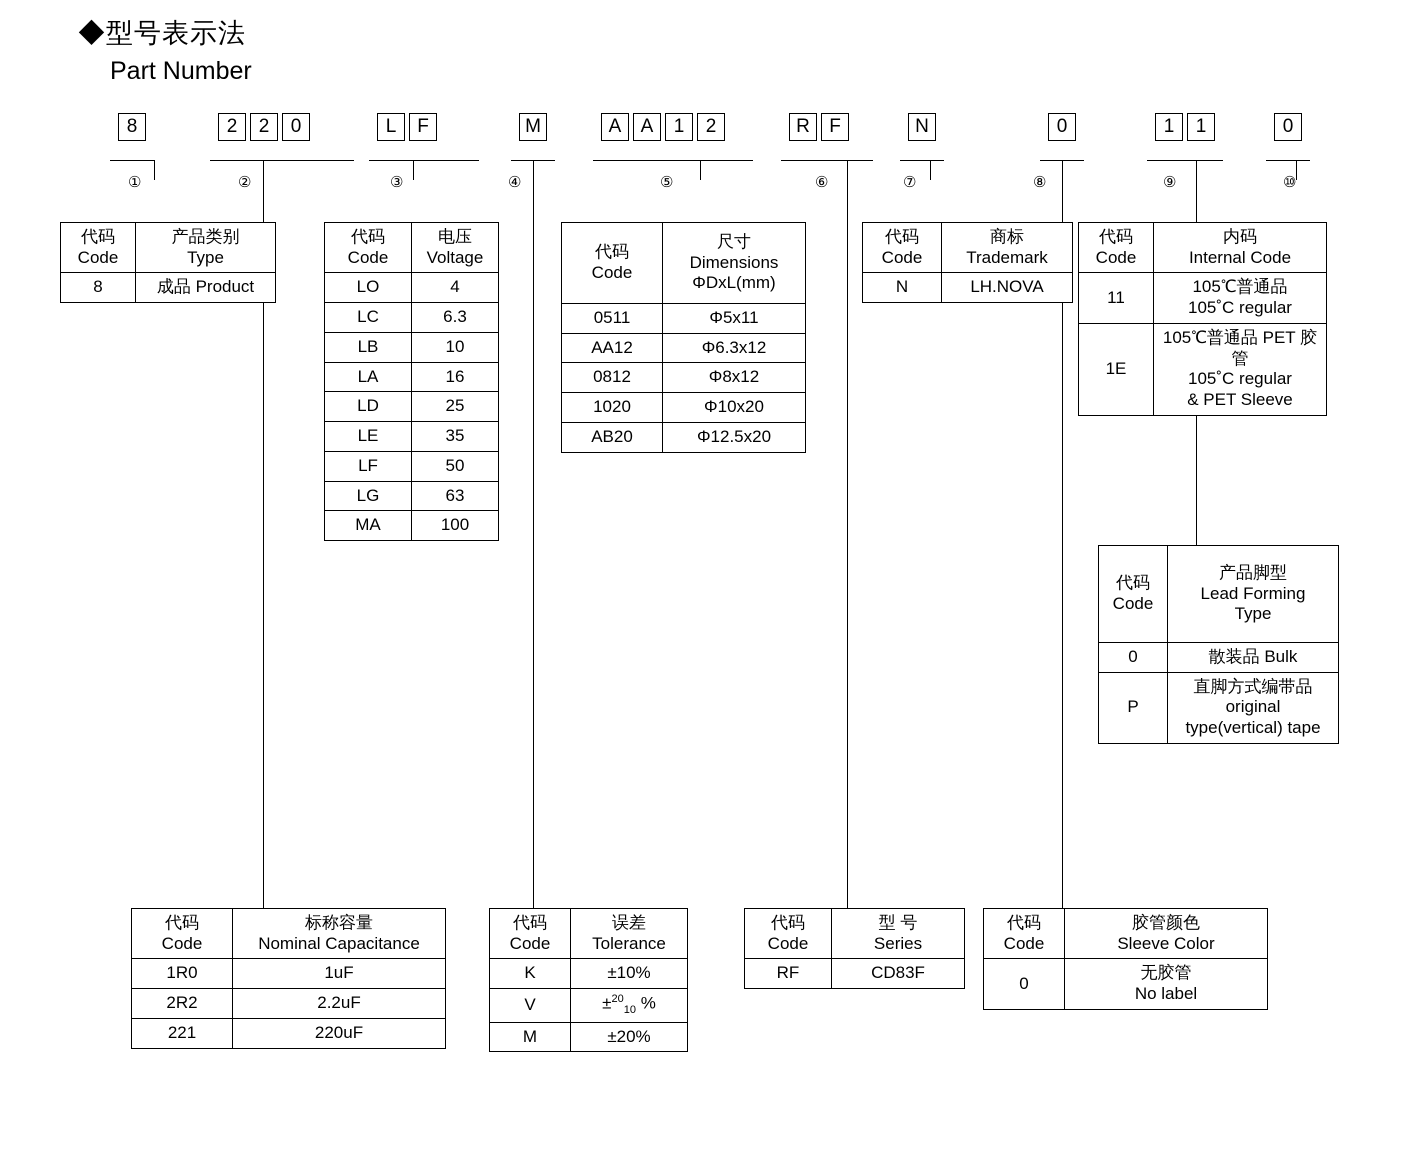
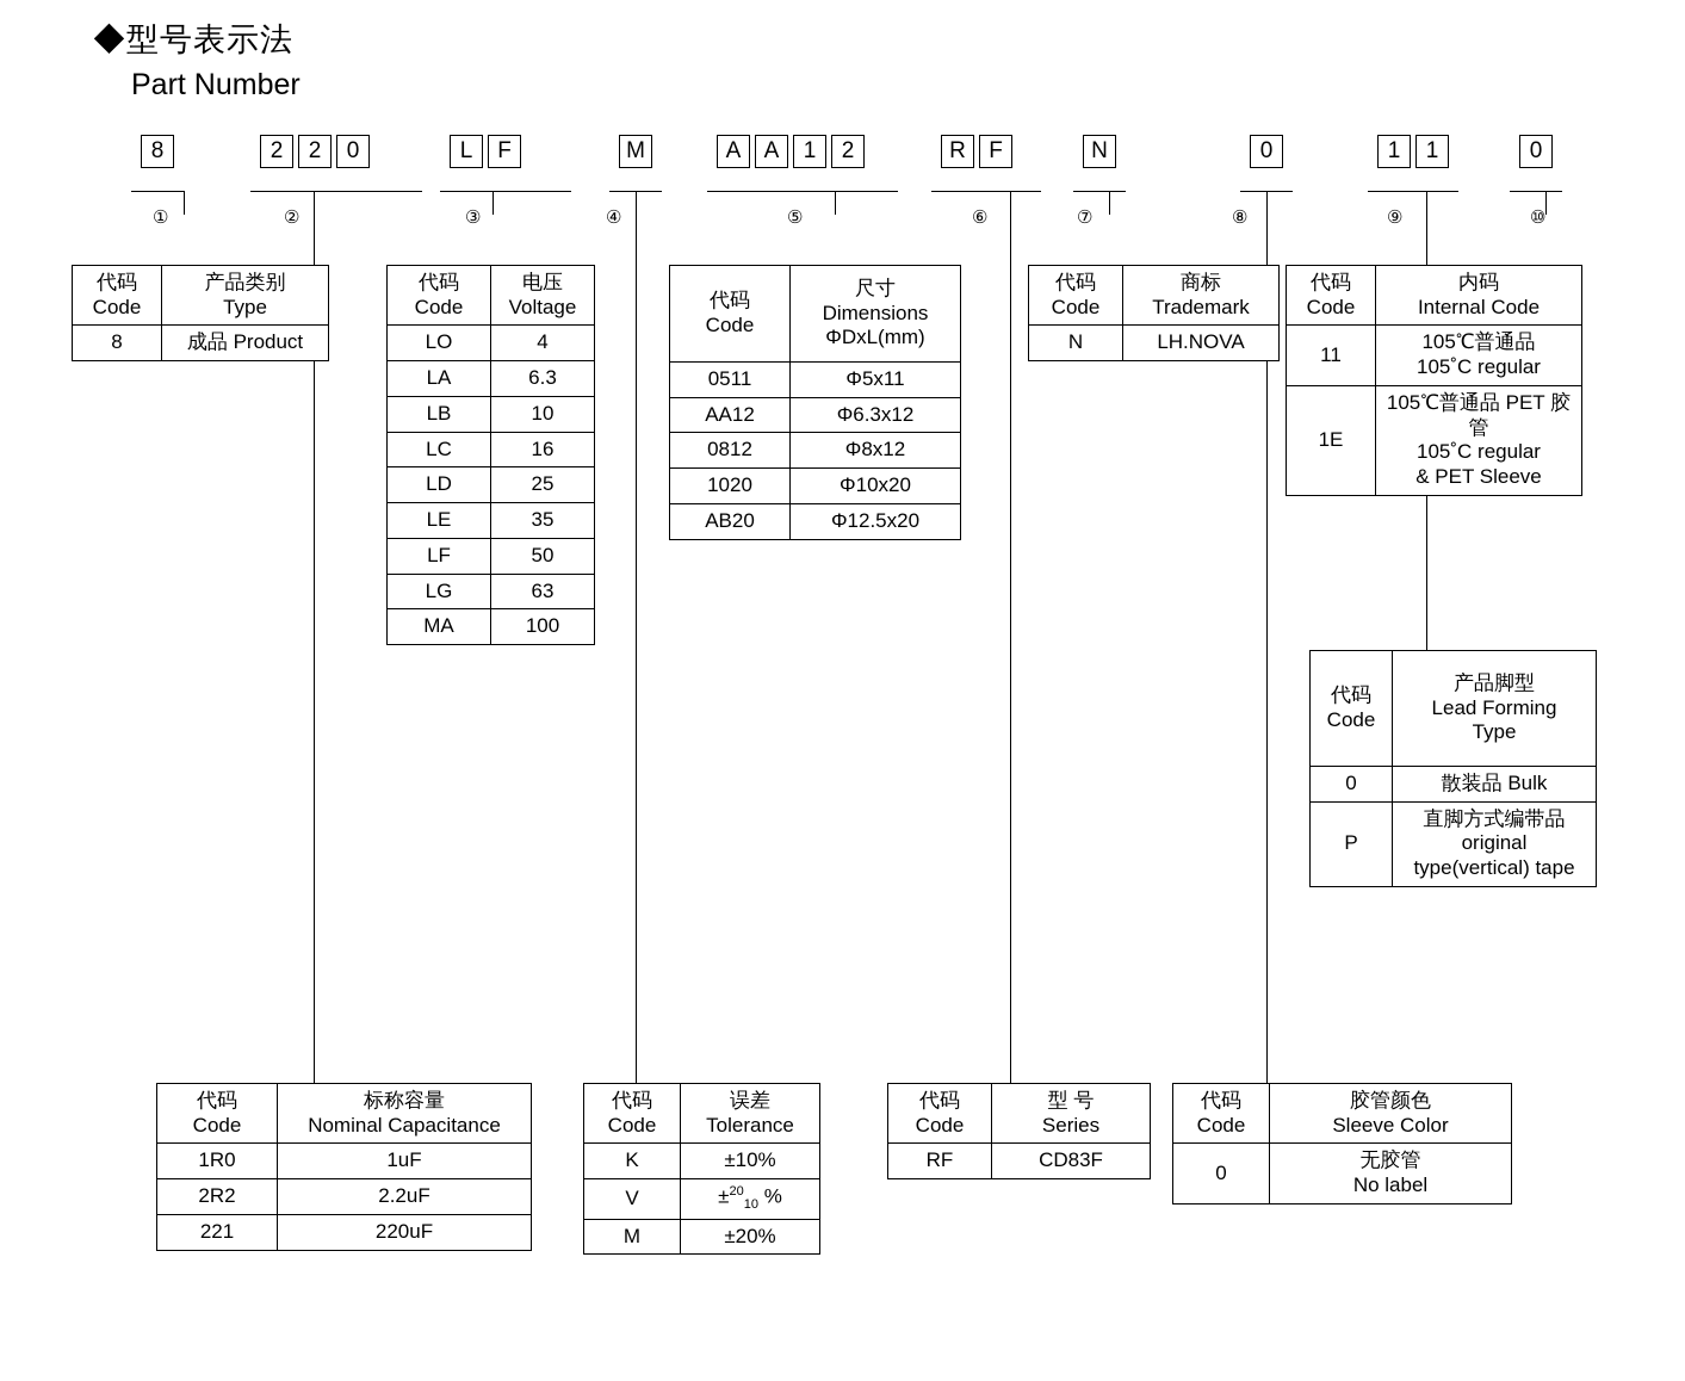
  ◆型号表示法
  Part Number
  8
  2
  2
  0
  L
  F
  M
  A
  A
  1
  2
  R
  F
  N
  0
  1
  1
  0
  ①
  ②
  ③
  ④
  ⑤
  ⑥
  ⑦
  ⑧
  ⑨
  ⑩
  代码 Code	产品类别 Type
  8	成品 Product
  代码 Code	电压 Voltage
  LO	4
- LC	6.3
+ LA	6.3
  LB	10
- LA	16
+ LC	16
  LD	25
  LE	35
  LF	50
  LG	63
  MA	100
  代码 Code	尺寸 Dimensions ΦDxL(mm)
  0511	Φ5x11
  AA12	Φ6.3x12
  0812	Φ8x12
  1020	Φ10x20
  AB20	Φ12.5x20
  代码 Code	商标 Trademark
  N	LH.NOVA
  代码 Code	内码 Internal Code
  11	105℃普通品 105˚C regular
  1E	105℃普通品 PET 胶管 105˚C regular & PET Sleeve
  代码 Code	产品脚型 Lead Forming Type
  0	散装品 Bulk
  P	直脚方式编带品 original type(vertical) tape
  代码 Code	标称容量 Nominal Capacitance
  1R0	1uF
  2R2	2.2uF
  221	220uF
  代码 Code	误差 Tolerance
  K	±10%
  V	±2010 %
  M	±20%
  代码 Code	型 号 Series
  RF	CD83F
  代码 Code	胶管颜色 Sleeve Color
  0	无胶管 No label
